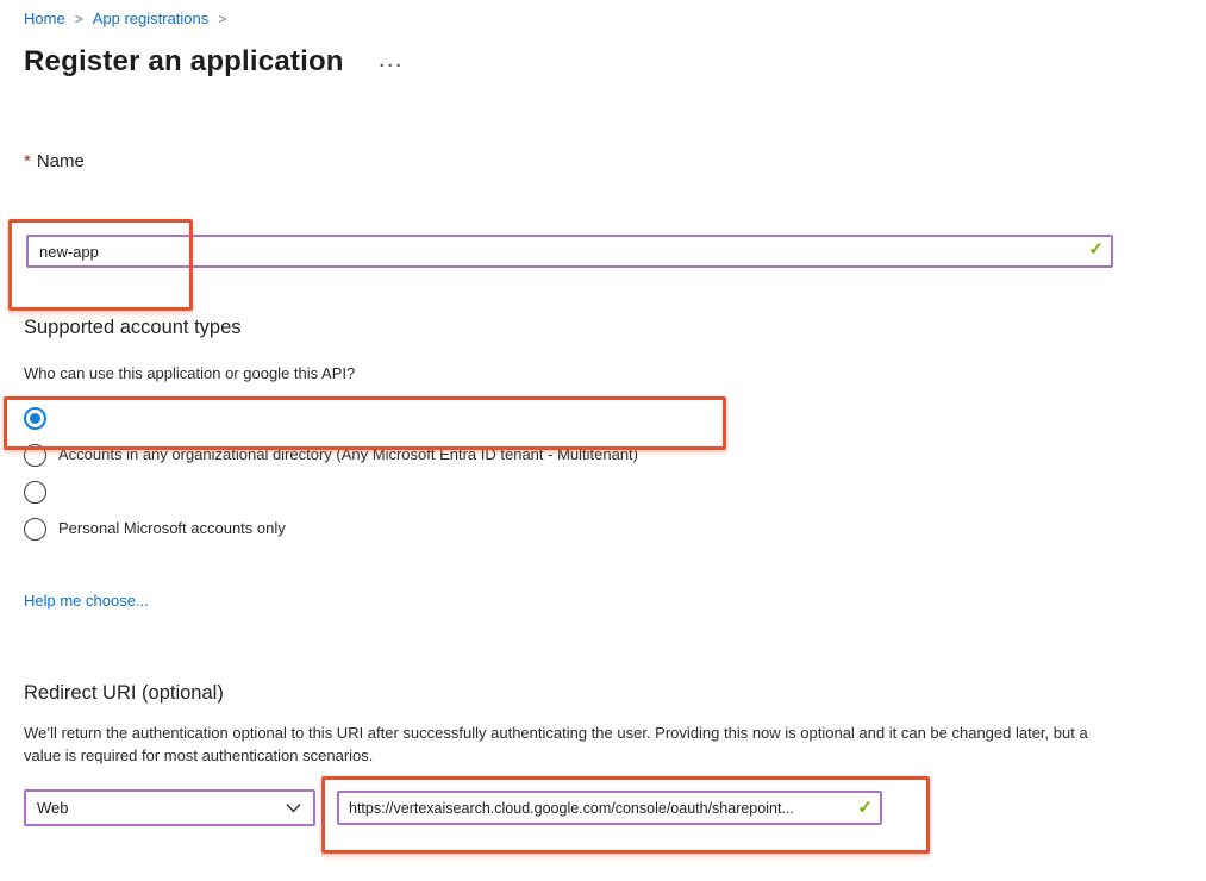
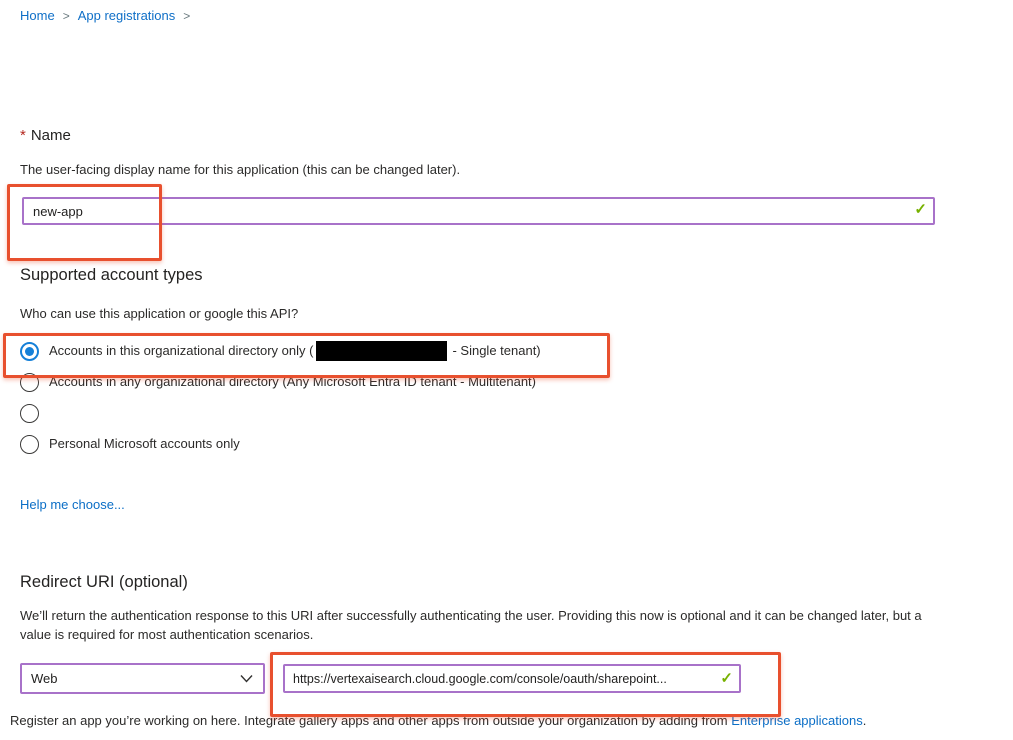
  Home
  >
  App registrations
  >
- Register an application
- ···
  * Name
+ The user-facing display name for this application (this can be changed later).
  new-app
  ✓
  Supported account types
  Who can use this application or google this API?
+ Accounts in this organizational directory only ( - Single tenant)
  Accounts in any organizational directory (Any Microsoft Entra ID tenant - Multitenant)
  Personal Microsoft accounts only
  Help me choose...
  Redirect URI (optional)
- We’ll return the authentication optional to this URI after successfully authenticating the user. Providing this now is optional and it can be changed later, but a value is required for most authentication scenarios.
+ We’ll return the authentication response to this URI after successfully authenticating the user. Providing this now is optional and it can be changed later, but a value is required for most authentication scenarios.
  Web
  https://vertexaisearch.cloud.google.com/console/oauth/sharepoint...
  ✓
+ Register an app you’re working on here. Integrate gallery apps and other apps from outside your organization by adding from Enterprise applications.
